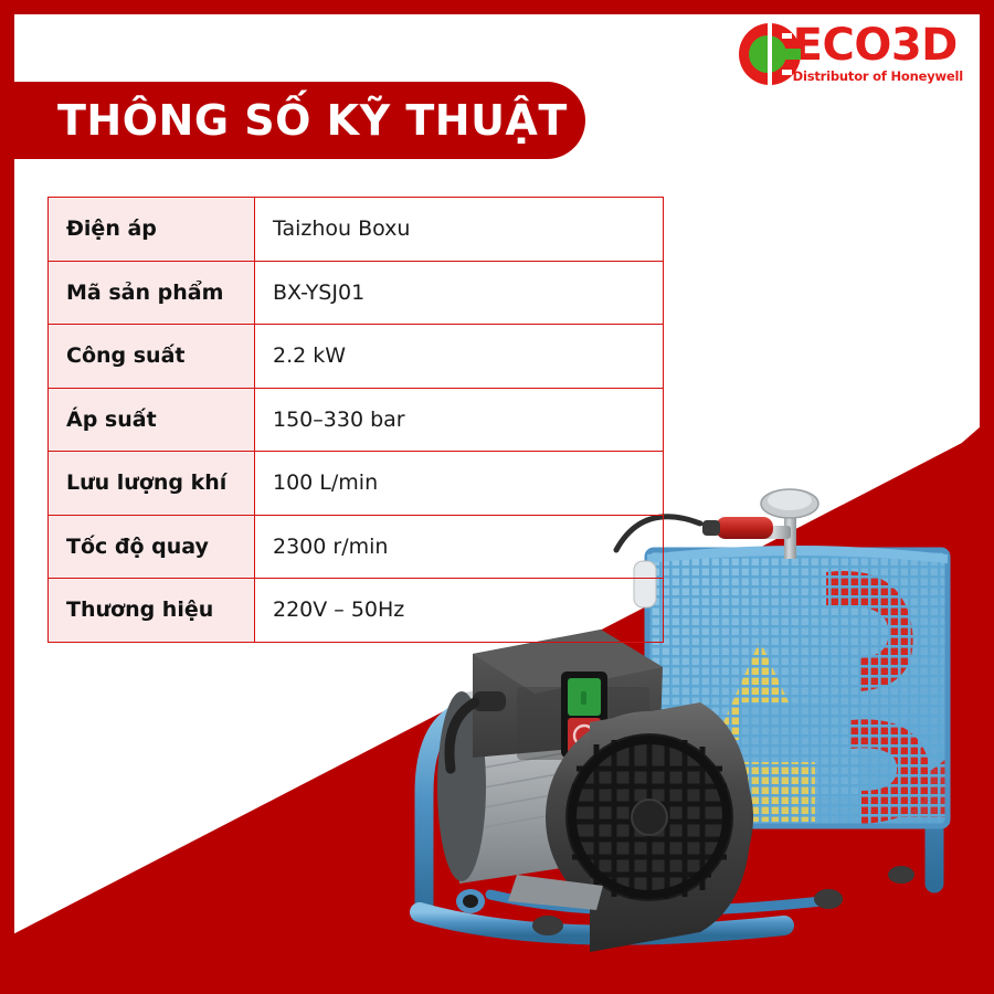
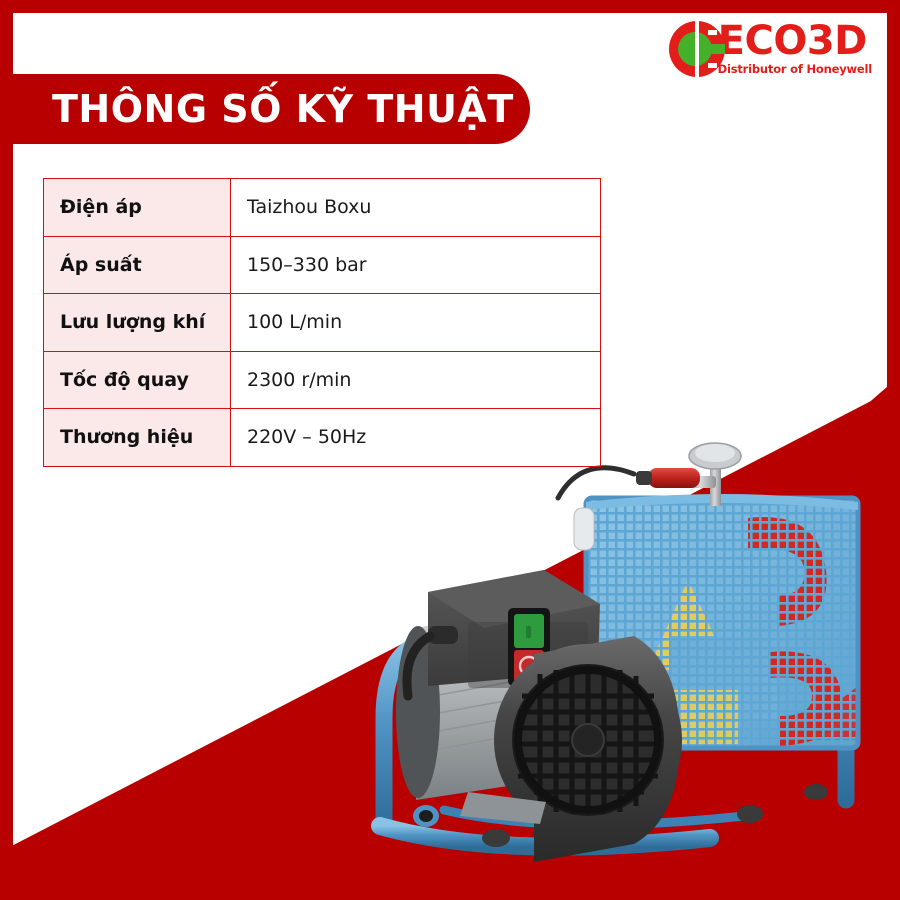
  THÔNG SỐ KỸ THUẬT
  ECO3D
  Distributor of Honeywell
  Điện áp	Taizhou Boxu
- Mã sản phẩm	BX-YSJ01
- Công suất	2.2 kW
  Áp suất	150–330 bar
  Lưu lượng khí	100 L/min
  Tốc độ quay	2300 r/min
  Thương hiệu	220V – 50Hz
